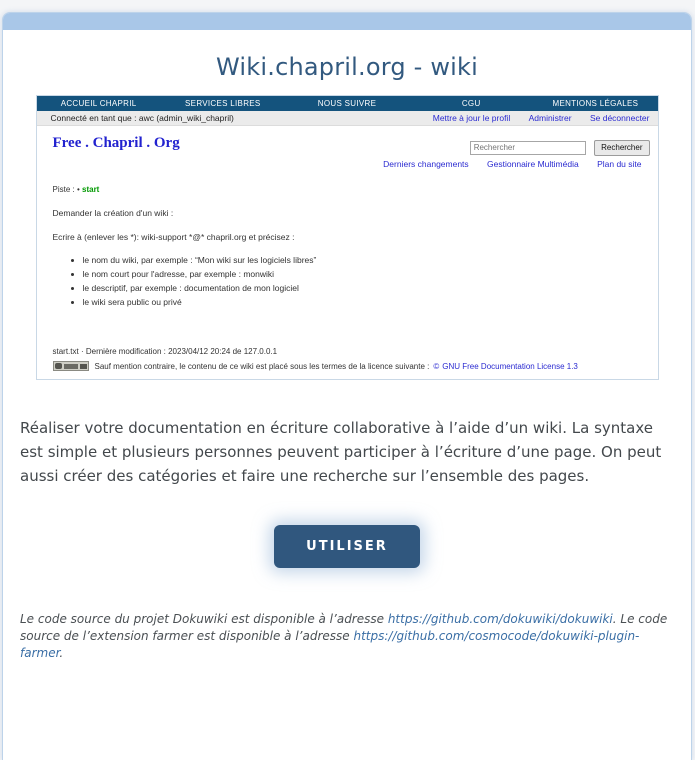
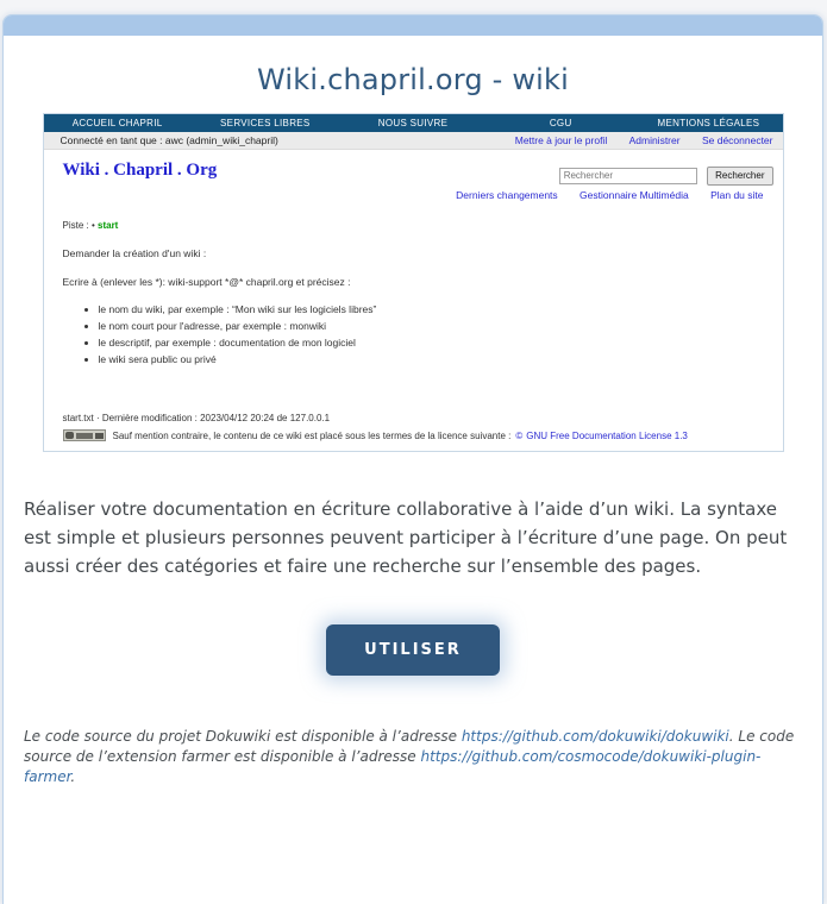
  Wiki.chapril.org - wiki
  ACCUEIL CHAPRIL
  SERVICES LIBRES
  NOUS SUIVRE
  CGU
  MENTIONS LÉGALES
  Connecté en tant que : awc (admin_wiki_chapril)
  Mettre à jour le profil Administrer Se déconnecter
- Free . Chapril . Org
+ Wiki . Chapril . Org
  Rechercher Rechercher
  Derniers changements Gestionnaire Multimédia Plan du site
  Piste : • start
  Demander la création d'un wiki :
  Ecrire à (enlever les *): wiki-support *@* chapril.org et précisez :
  le nom du wiki, par exemple : “Mon wiki sur les logiciels libres”
  le nom court pour l'adresse, par exemple : monwiki
  le descriptif, par exemple : documentation de mon logiciel
  le wiki sera public ou privé
  start.txt · Dernière modification : 2023/04/12 20:24 de 127.0.0.1
  Sauf mention contraire, le contenu de ce wiki est placé sous les termes de la licence suivante :
  ©
  GNU Free Documentation License 1.3
  Réaliser votre documentation en écriture collaborative à l’aide d’un wiki. La syntaxe est simple et plusieurs personnes peuvent participer à l’écriture d’une page. On peut aussi créer des catégories et faire une recherche sur l’ensemble des pages.
  UTILISER
  Le code source du projet Dokuwiki est disponible à l’adresse https://github.com/dokuwiki/dokuwiki. Le code source de l’extension farmer est disponible à l’adresse https://github.com/cosmocode/dokuwiki-plugin-farmer.
